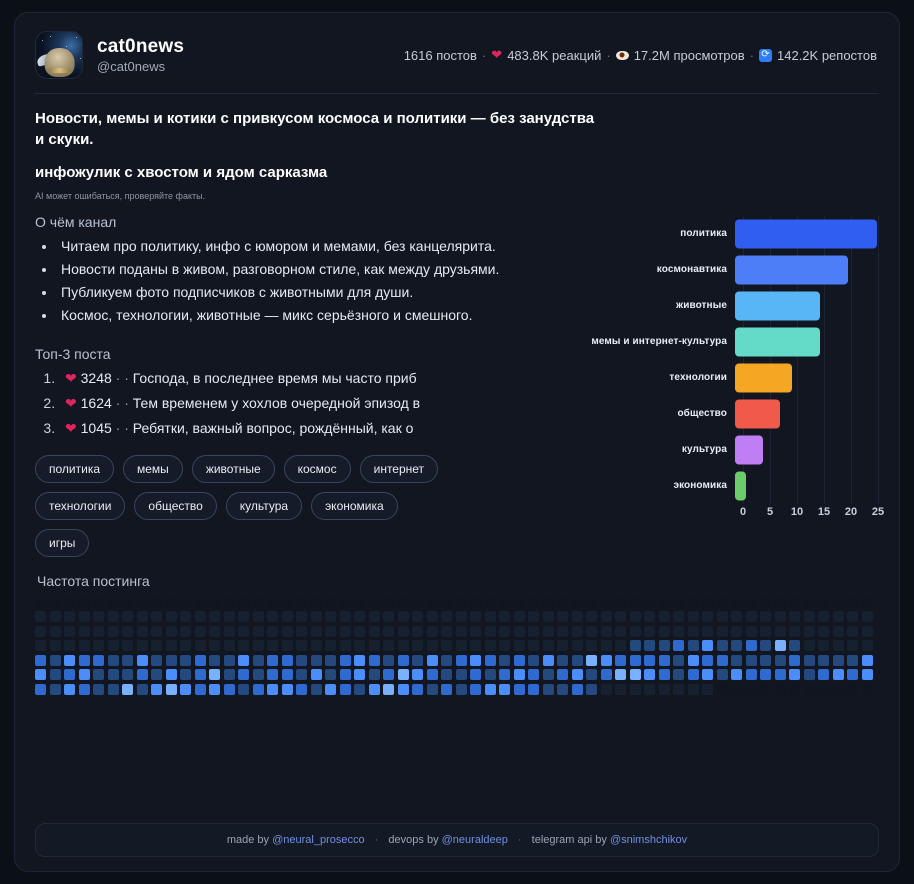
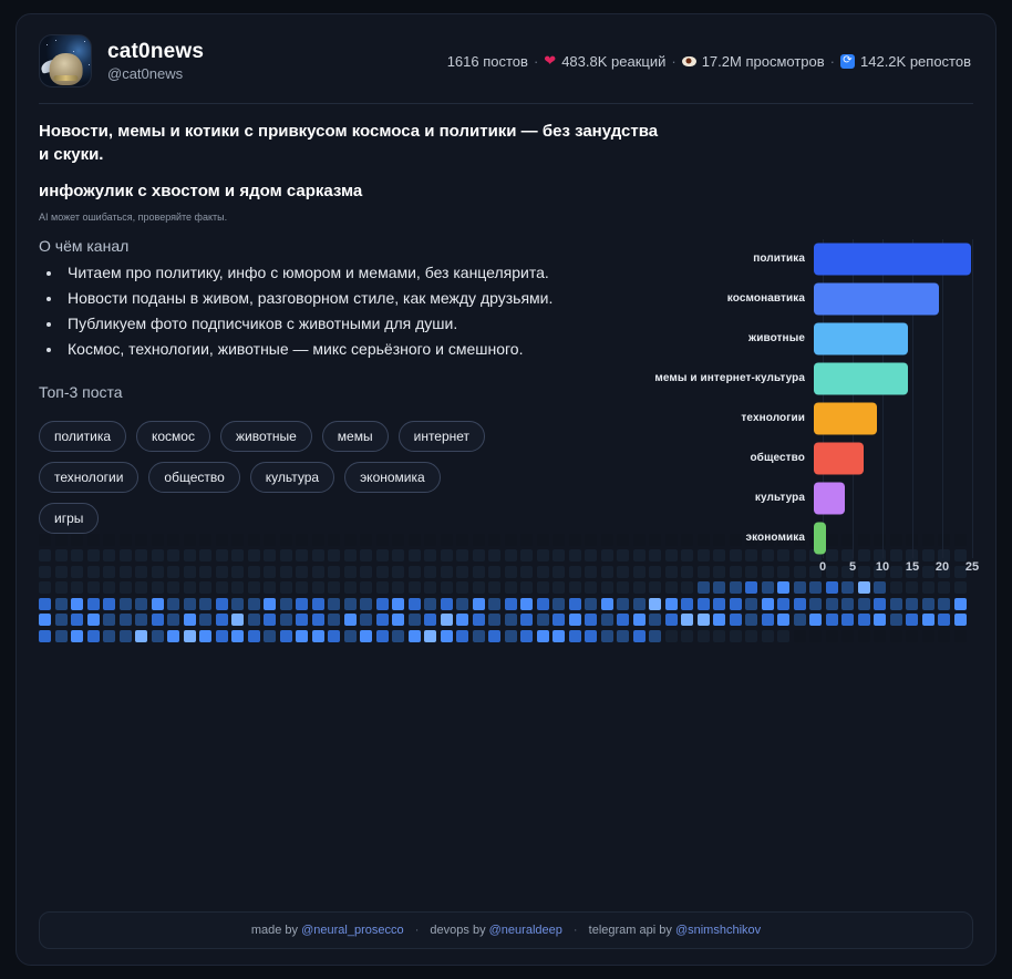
  cat0news
  @cat0news
  1616 постов
  ·
  ❤
  483.8K реакций
  ·
  17.2M просмотров
  ·
  ⟳
  142.2K репостов
  Новости, мемы и котики с привкусом космоса и политики — без занудства и скуки.
  инфожулик с хвостом и ядом сарказма
  AI может ошибаться, проверяйте факты.
  О чём канал
  Читаем про политику, инфо с юмором и мемами, без канцелярита.
  Новости поданы в живом, разговорном стиле, как между друзьями.
  Публикуем фото подписчиков с животными для души.
  Космос, технологии, животные — микс серьёзного и смешного.
  Топ-3 поста
- ❤ 3248 · · Господа, в последнее время мы часто приб
- ❤ 1624 · · Тем временем у хохлов очередной эпизод в
- ❤ 1045 · · Ребятки, важный вопрос, рождённый, как о
  политика
  космонавтика
  животные
  мемы и интернет-культура
  технологии
  общество
  культура
  экономика
  0
  5
  10
  15
  20
  25
  политика
- мемы
+ космос
  животные
- космос
+ мемы
  интернет
  технологии
  общество
  культура
  экономика
  игры
- Частота постинга
  made by @neural_prosecco · devops by @neuraldeep · telegram api by @snimshchikov
